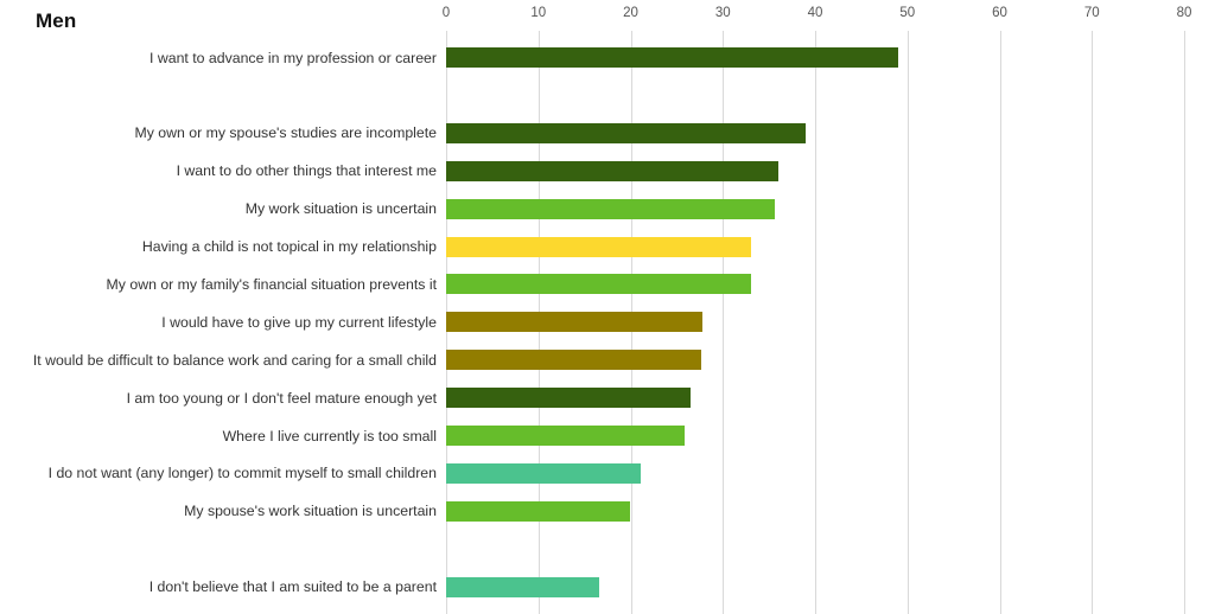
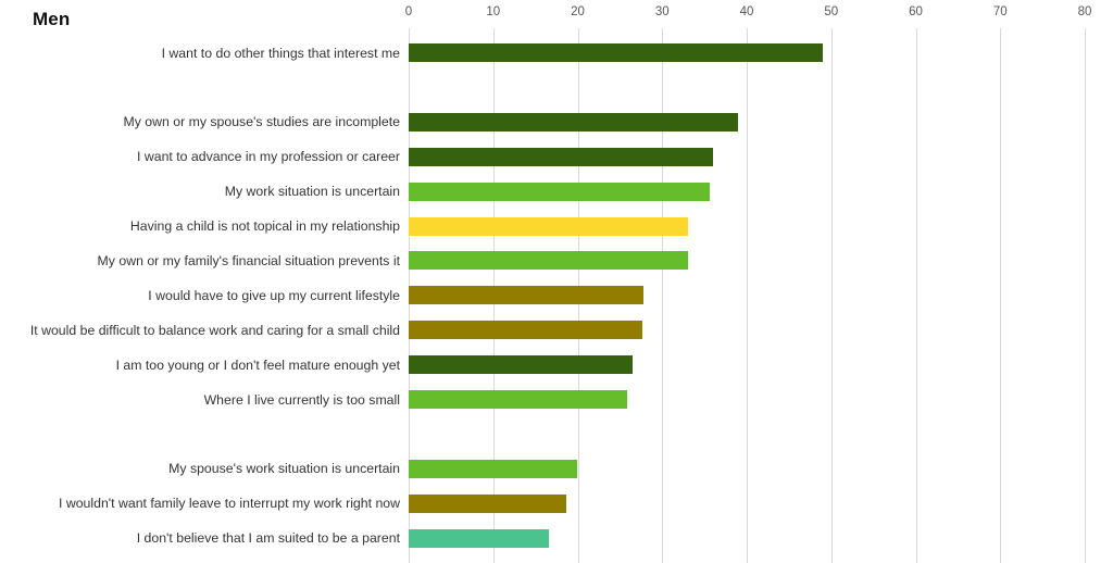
  Men
  0
  10
  20
  30
  40
  50
  60
  70
  80
- I want to advance in my profession or career
+ I want to do other things that interest me
  My own or my spouse's studies are incomplete
- I want to do other things that interest me
+ I want to advance in my profession or career
  My work situation is uncertain
  Having a child is not topical in my relationship
  My own or my family's financial situation prevents it
  I would have to give up my current lifestyle
  It would be difficult to balance work and caring for a small child
  I am too young or I don't feel mature enough yet
  Where I live currently is too small
- I do not want (any longer) to commit myself to small children
  My spouse's work situation is uncertain
+ I wouldn't want family leave to interrupt my work right now
  I don't believe that I am suited to be a parent
